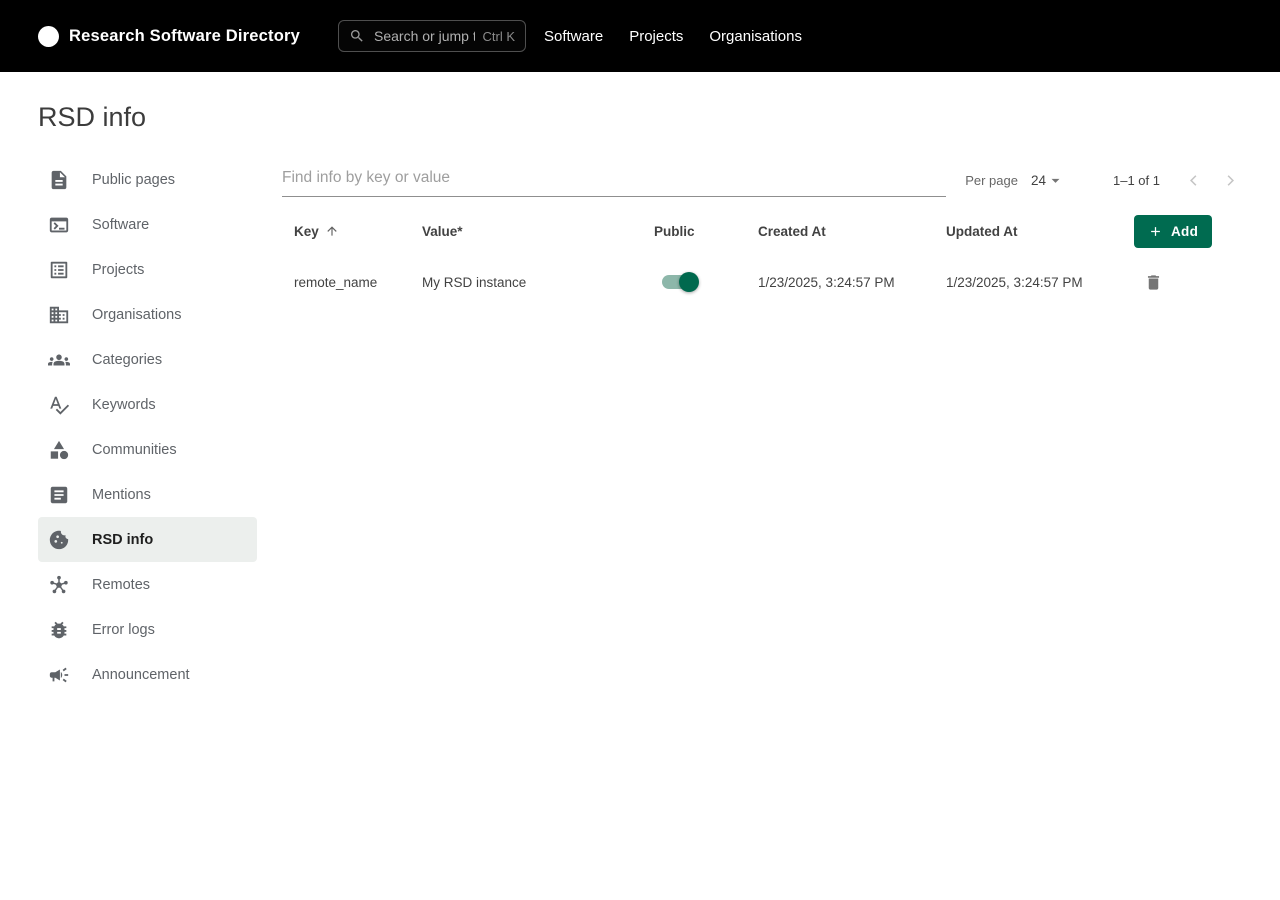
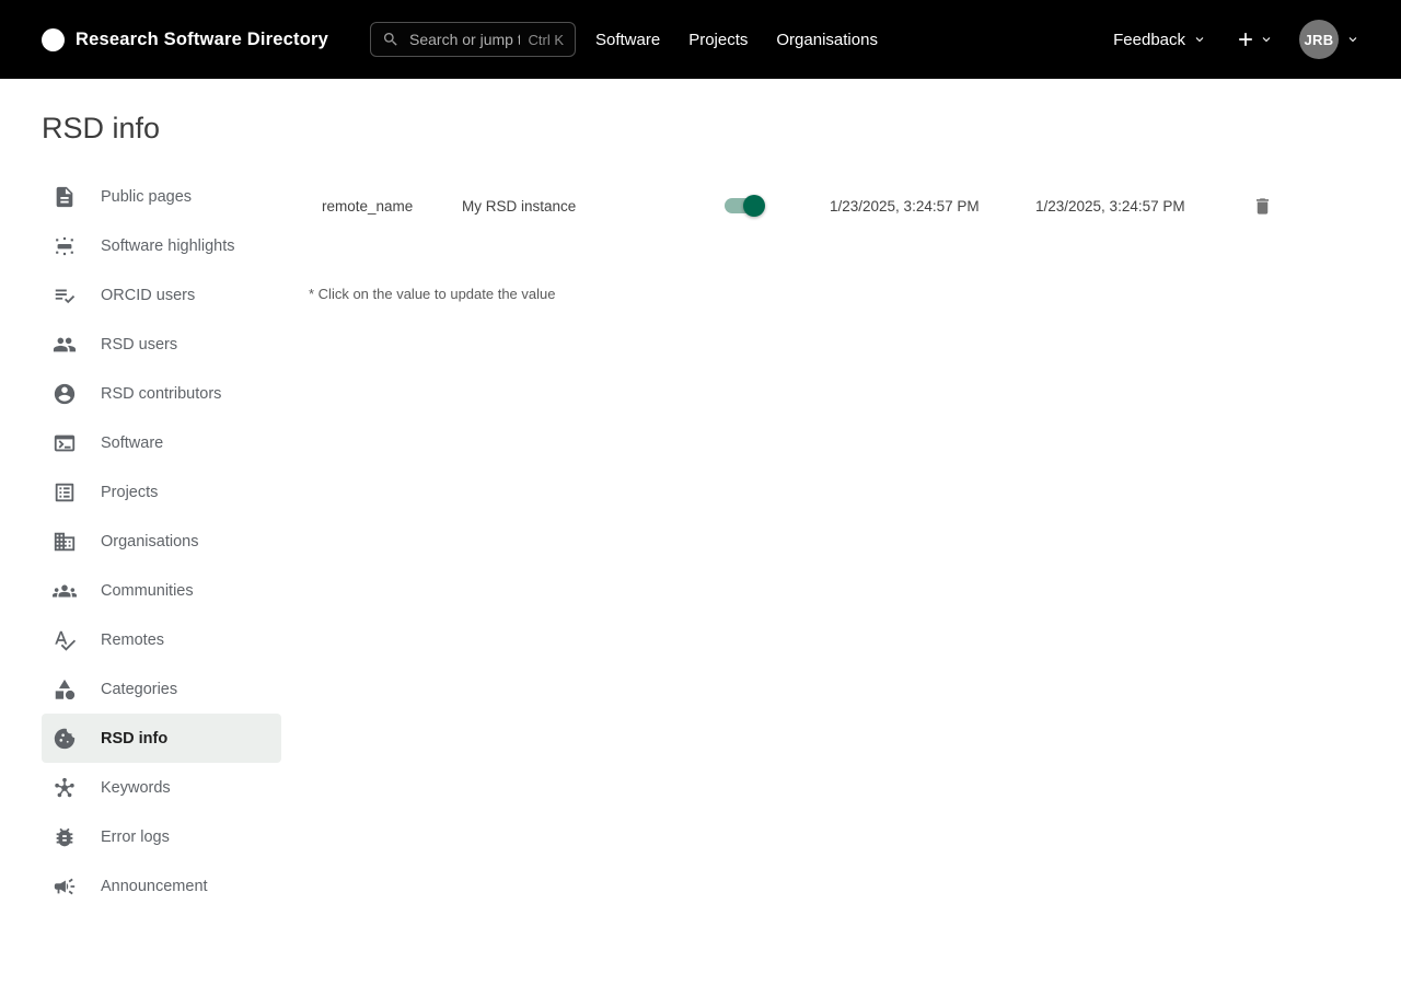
  Research Software Directory
  Search or jump t
  Ctrl K
  Software
  Projects
  Organisations
+ Feedback
+ JRB
  RSD info
  Public pages
+ Software highlights
+ ORCID users
+ RSD users
+ RSD contributors
  Software
  Projects
  Organisations
- Categories
+ Communities
- Keywords
+ Remotes
- Communities
+ Categories
- Mentions
  RSD info
- Remotes
+ Keywords
  Error logs
  Announcement
- Find info by key or value
- Per page
- 24
- 1–1 of 1
- Key
- Value*
- Public
- Created At
- Updated At
- Add
  remote_name
  My RSD instance
  1/23/2025, 3:24:57 PM
  1/23/2025, 3:24:57 PM
+ * Click on the value to update the value
